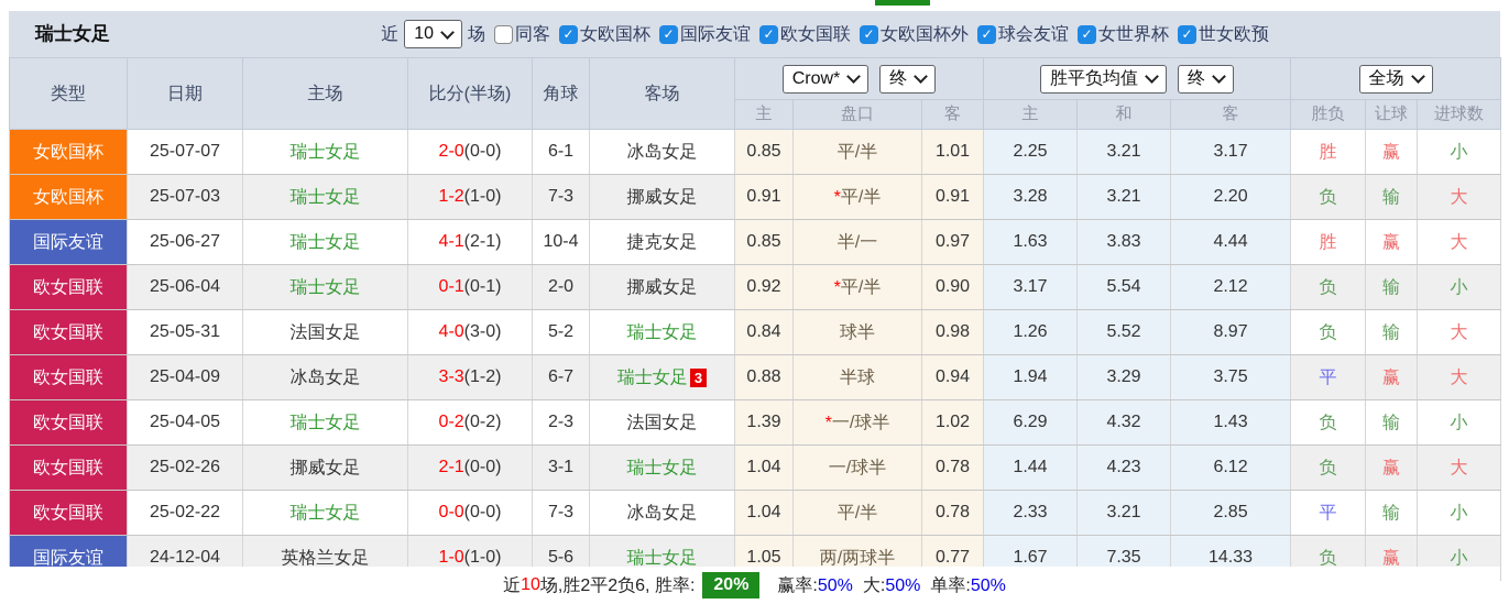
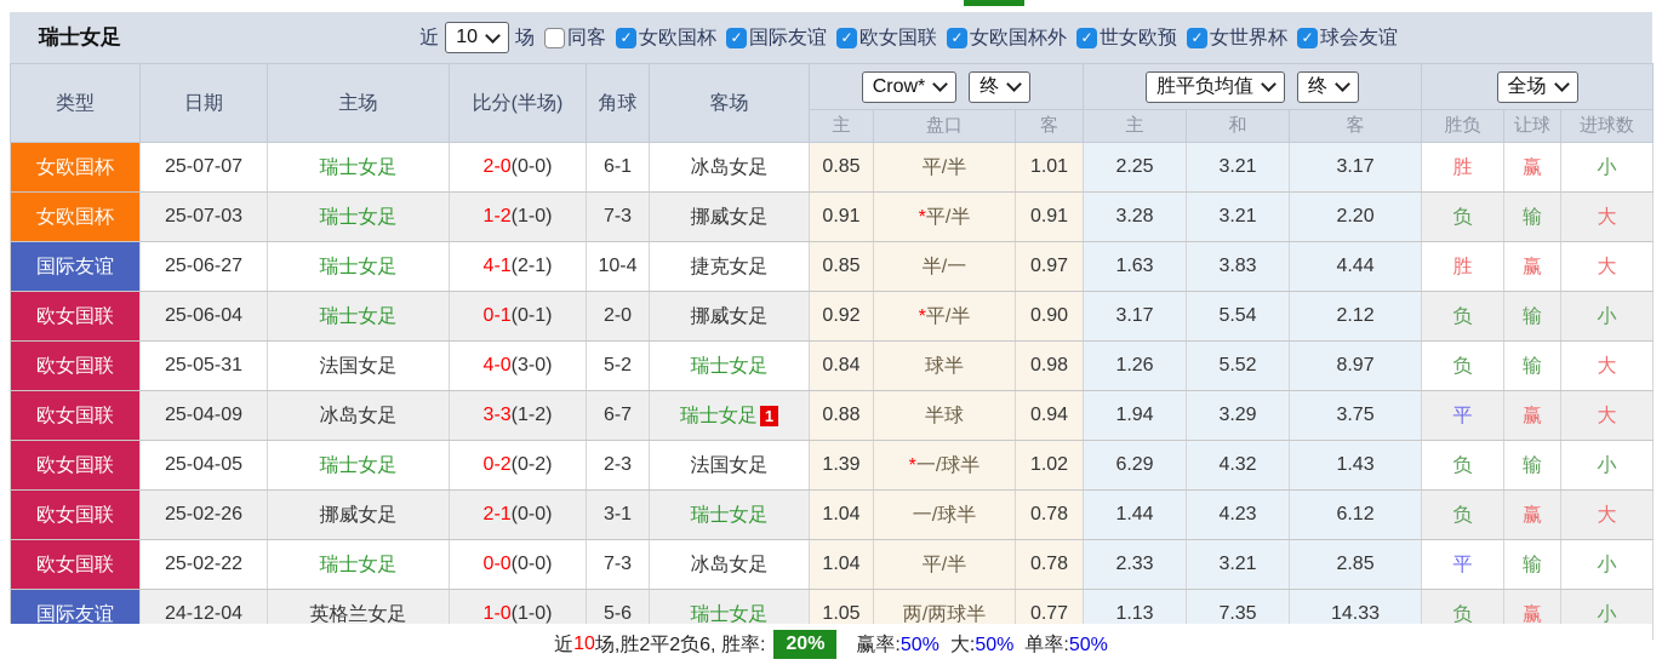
  瑞士女足
  近
  10
  场
  同客
  女欧国杯
  国际友谊
  欧女国联
  女欧国杯外
- 球会友谊
+ 世女欧预
  女世界杯
- 世女欧预
+ 球会友谊
  类型	日期	主场	比分(半场)	角球	客场	Crow* 终	胜平负均值 终	全场
  主	盘口	客	主	和	客	胜负	让球	进球数
  女欧国杯	25-07-07	瑞士女足	2-0(0-0)	6-1	冰岛女足	0.85	平/半	1.01	2.25	3.21	3.17	胜	赢	小
  女欧国杯	25-07-03	瑞士女足	1-2(1-0)	7-3	挪威女足	0.91	*平/半	0.91	3.28	3.21	2.20	负	输	大
  国际友谊	25-06-27	瑞士女足	4-1(2-1)	10-4	捷克女足	0.85	半/一	0.97	1.63	3.83	4.44	胜	赢	大
  欧女国联	25-06-04	瑞士女足	0-1(0-1)	2-0	挪威女足	0.92	*平/半	0.90	3.17	5.54	2.12	负	输	小
  欧女国联	25-05-31	法国女足	4-0(3-0)	5-2	瑞士女足	0.84	球半	0.98	1.26	5.52	8.97	负	输	大
- 欧女国联	25-04-09	冰岛女足	3-3(1-2)	6-7	瑞士女足 3	0.88	半球	0.94	1.94	3.29	3.75	平	赢	大
+ 欧女国联	25-04-09	冰岛女足	3-3(1-2)	6-7	瑞士女足 1	0.88	半球	0.94	1.94	3.29	3.75	平	赢	大
  欧女国联	25-04-05	瑞士女足	0-2(0-2)	2-3	法国女足	1.39	*一/球半	1.02	6.29	4.32	1.43	负	输	小
  欧女国联	25-02-26	挪威女足	2-1(0-0)	3-1	瑞士女足	1.04	一/球半	0.78	1.44	4.23	6.12	负	赢	大
  欧女国联	25-02-22	瑞士女足	0-0(0-0)	7-3	冰岛女足	1.04	平/半	0.78	2.33	3.21	2.85	平	输	小
- 国际友谊	24-12-04	英格兰女足	1-0(1-0)	5-6	瑞士女足	1.05	两/两球半	0.77	1.67	7.35	14.33	负	赢	小
+ 国际友谊	24-12-04	英格兰女足	1-0(1-0)	5-6	瑞士女足	1.05	两/两球半	0.77	1.13	7.35	14.33	负	赢	小
  近
  10
  场,胜2平2负6, 胜率:
  20%
  赢率:50%
  大:50%
  单率:50%
